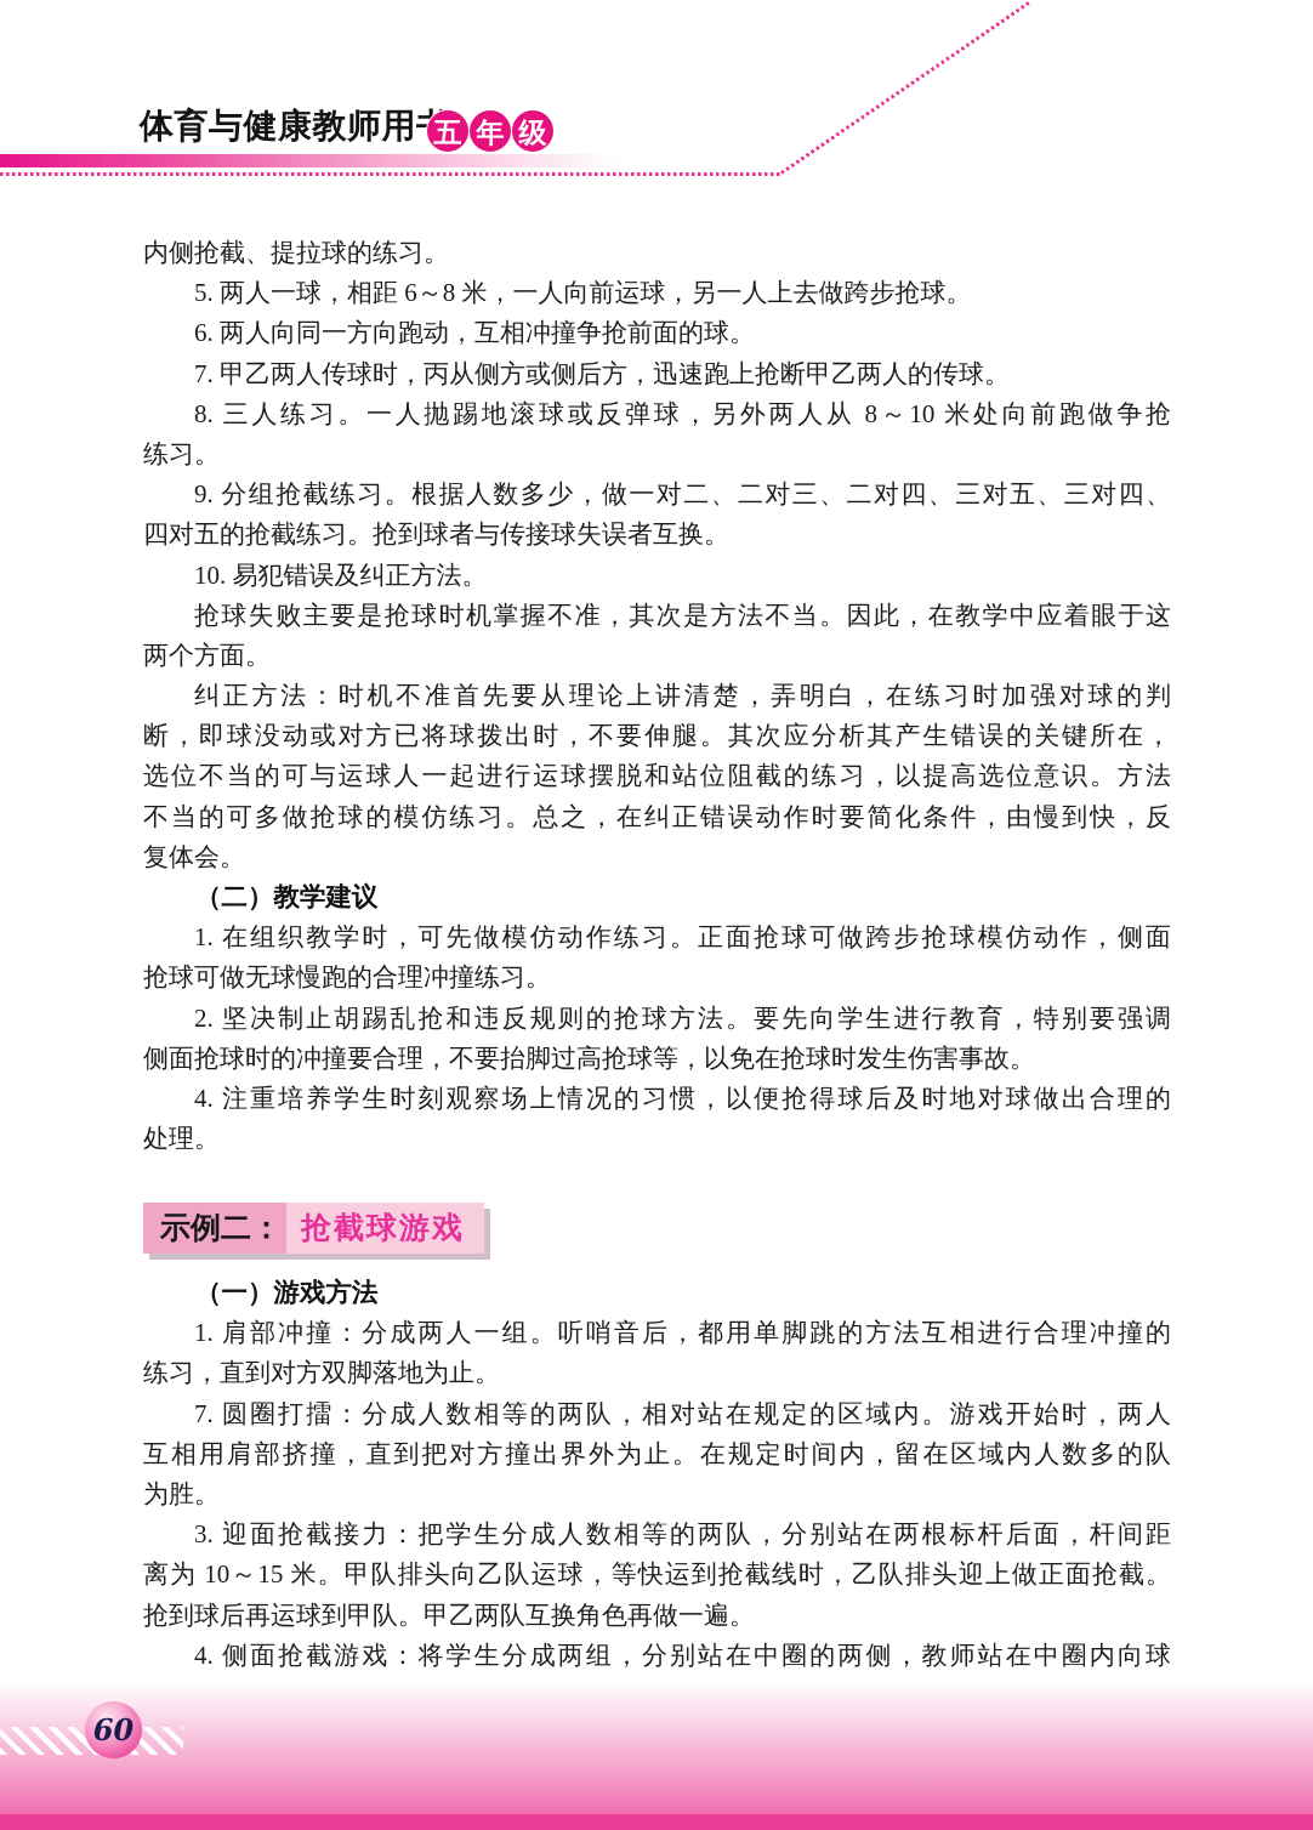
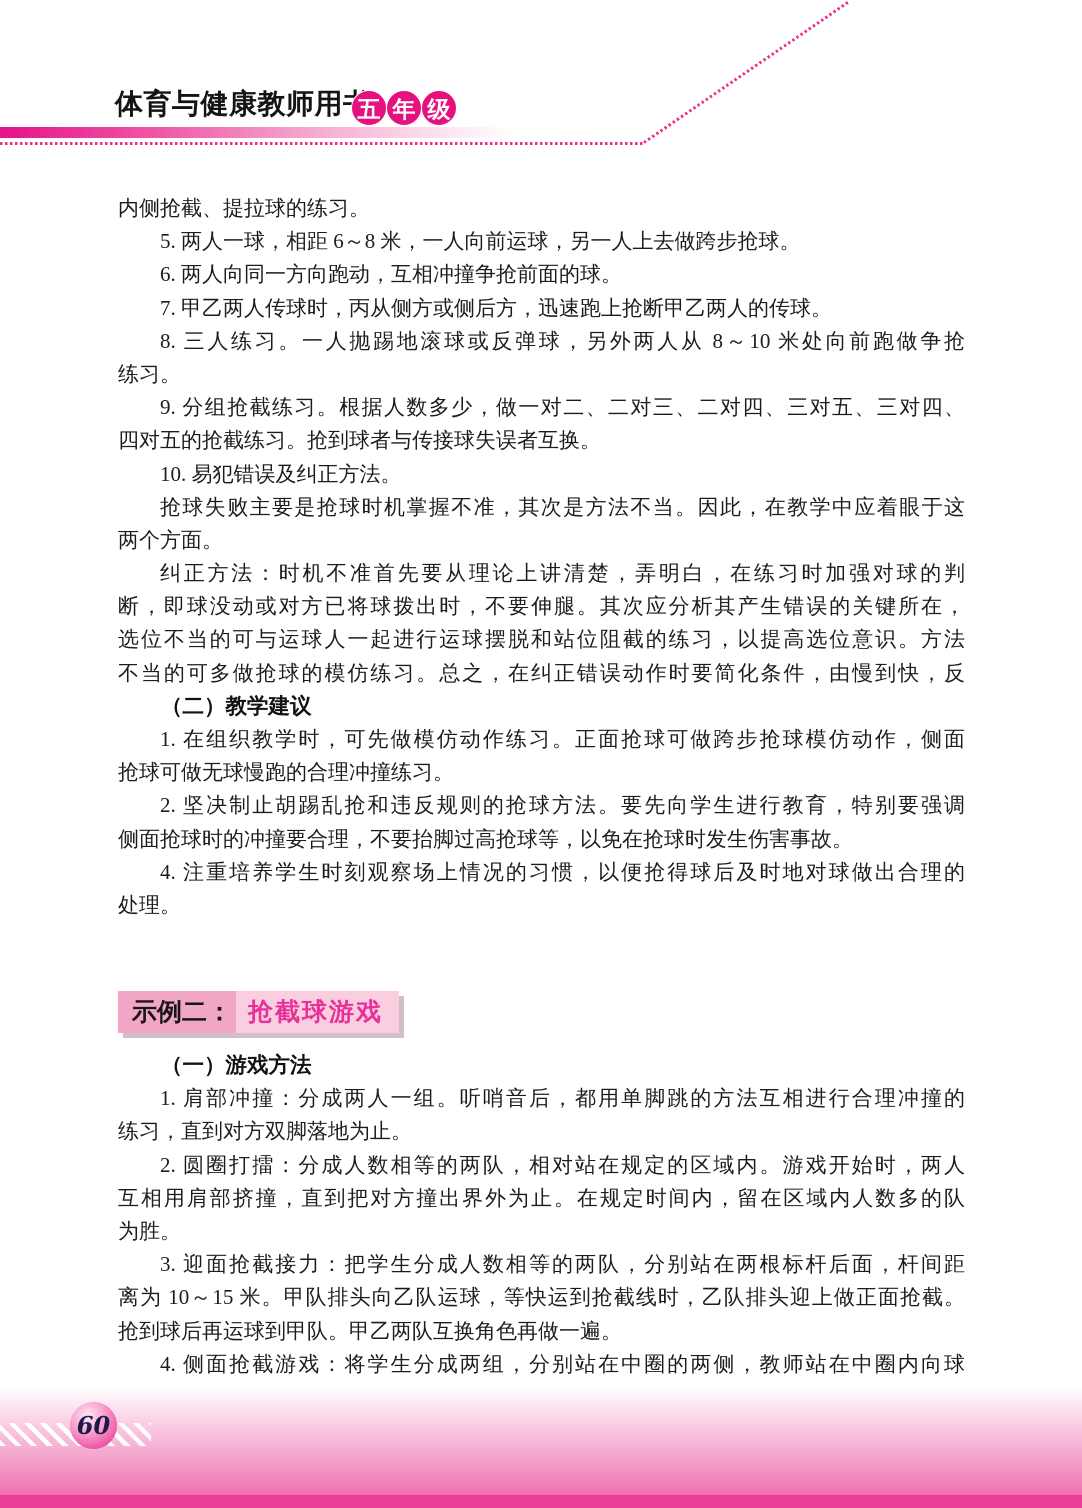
  体育与健康教师用
  五
  年
  级
  内侧抢截、提拉球的练习。
  5. 两人一球，相距 6～8 米，一人向前运球，另一人上去做跨步抢球。
  6. 两人向同一方向跑动，互相冲撞争抢前面的球。
  7. 甲乙两人传球时，丙从侧方或侧后方，迅速跑上抢断甲乙两人的传球。
  8. 三人练习。一人抛踢地滚球或反弹球，另外两人从 8～10 米处向前跑做争抢
  练习。
  9. 分组抢截练习。根据人数多少，做一对二、二对三、二对四、三对五、三对四、
  四对五的抢截练习。抢到球者与传接球失误者互换。
  10. 易犯错误及纠正方法。
  抢球失败主要是抢球时机掌握不准，其次是方法不当。因此，在教学中应着眼于这
  两个方面。
  纠正方法：时机不准首先要从理论上讲清楚，弄明白，在练习时加强对球的判
  断，即球没动或对方已将球拨出时，不要伸腿。其次应分析其产生错误的关键所在，
  选位不当的可与运球人一起进行运球摆脱和站位阻截的练习，以提高选位意识。方法
  不当的可多做抢球的模仿练习。总之，在纠正错误动作时要简化条件，由慢到快，反
- 复体会。
  （二）教学建议
  1. 在组织教学时，可先做模仿动作练习。正面抢球可做跨步抢球模仿动作，侧面
  抢球可做无球慢跑的合理冲撞练习。
  2. 坚决制止胡踢乱抢和违反规则的抢球方法。要先向学生进行教育，特别要强调
  侧面抢球时的冲撞要合理，不要抬脚过高抢球等，以免在抢球时发生伤害事故。
  4. 注重培养学生时刻观察场上情况的习惯，以便抢得球后及时地对球做出合理的
  处理。
  示例二：
  抢截球游戏
  （一）游戏方法
  1. 肩部冲撞：分成两人一组。听哨音后，都用单脚跳的方法互相进行合理冲撞的
  练习，直到对方双脚落地为止。
- 7. 圆圈打擂：分成人数相等的两队，相对站在规定的区域内。游戏开始时，两人
+ 2. 圆圈打擂：分成人数相等的两队，相对站在规定的区域内。游戏开始时，两人
  互相用肩部挤撞，直到把对方撞出界外为止。在规定时间内，留在区域内人数多的队
  为胜。
  3. 迎面抢截接力：把学生分成人数相等的两队，分别站在两根标杆后面，杆间距
  离为 10～15 米。甲队排头向乙队运球，等快运到抢截线时，乙队排头迎上做正面抢截。
  抢到球后再运球到甲队。甲乙两队互换角色再做一遍。
  4. 侧面抢截游戏：将学生分成两组，分别站在中圈的两侧，教师站在中圈内向球
  60
